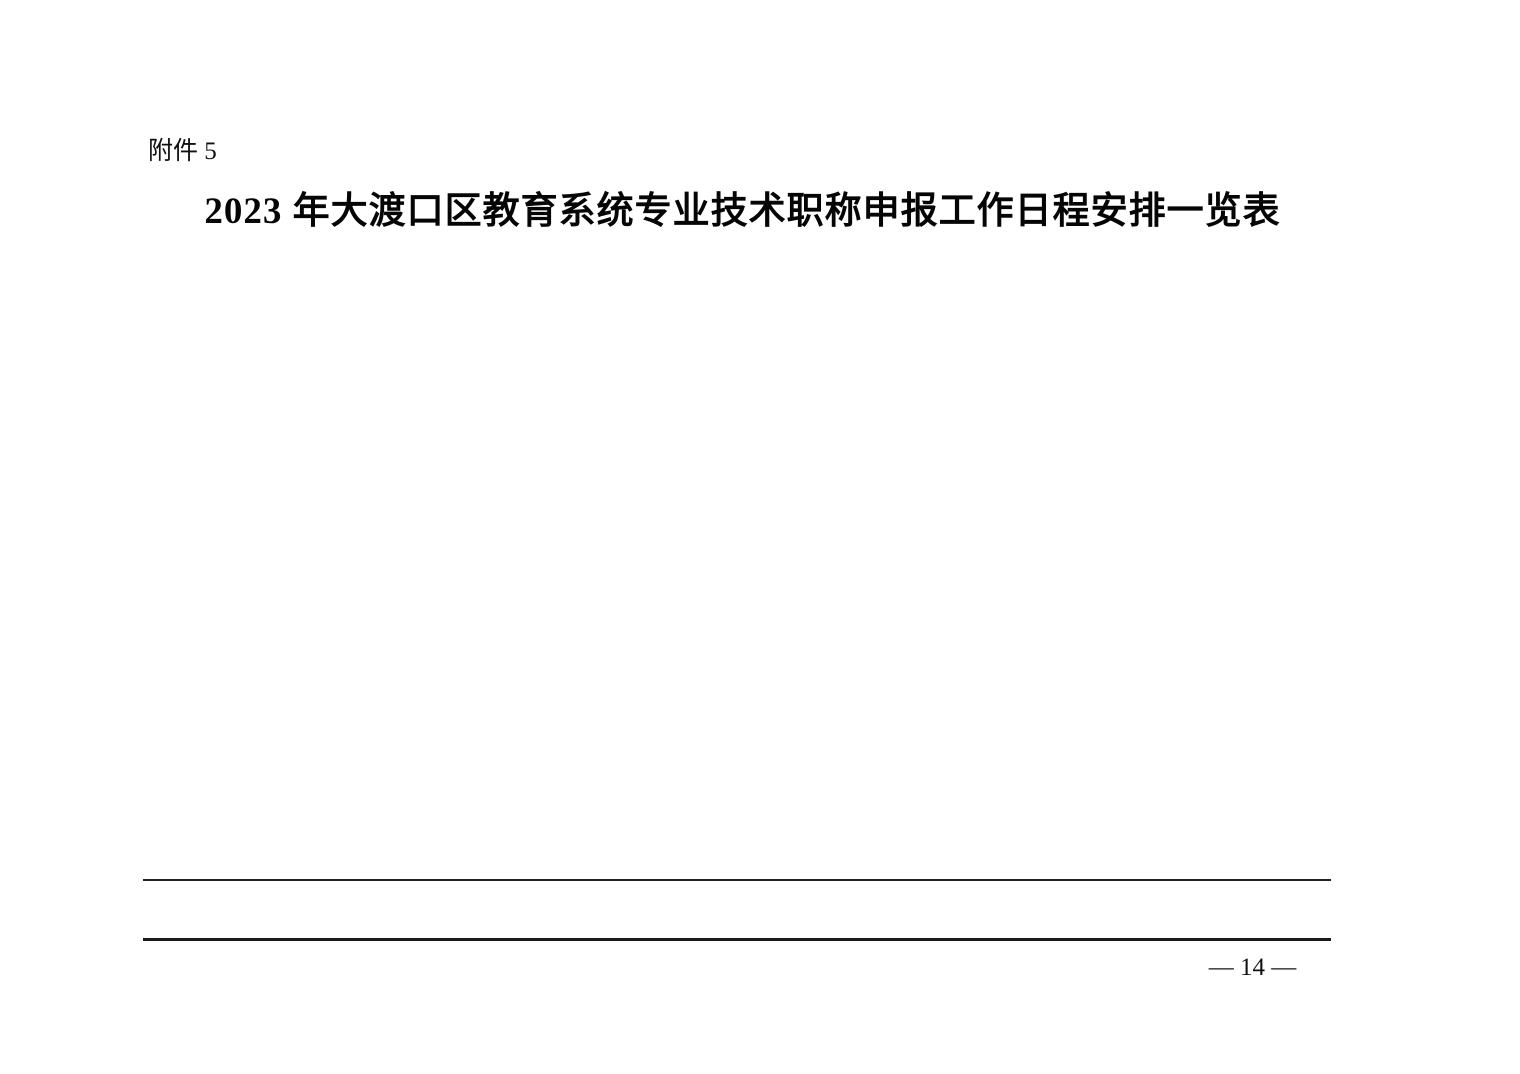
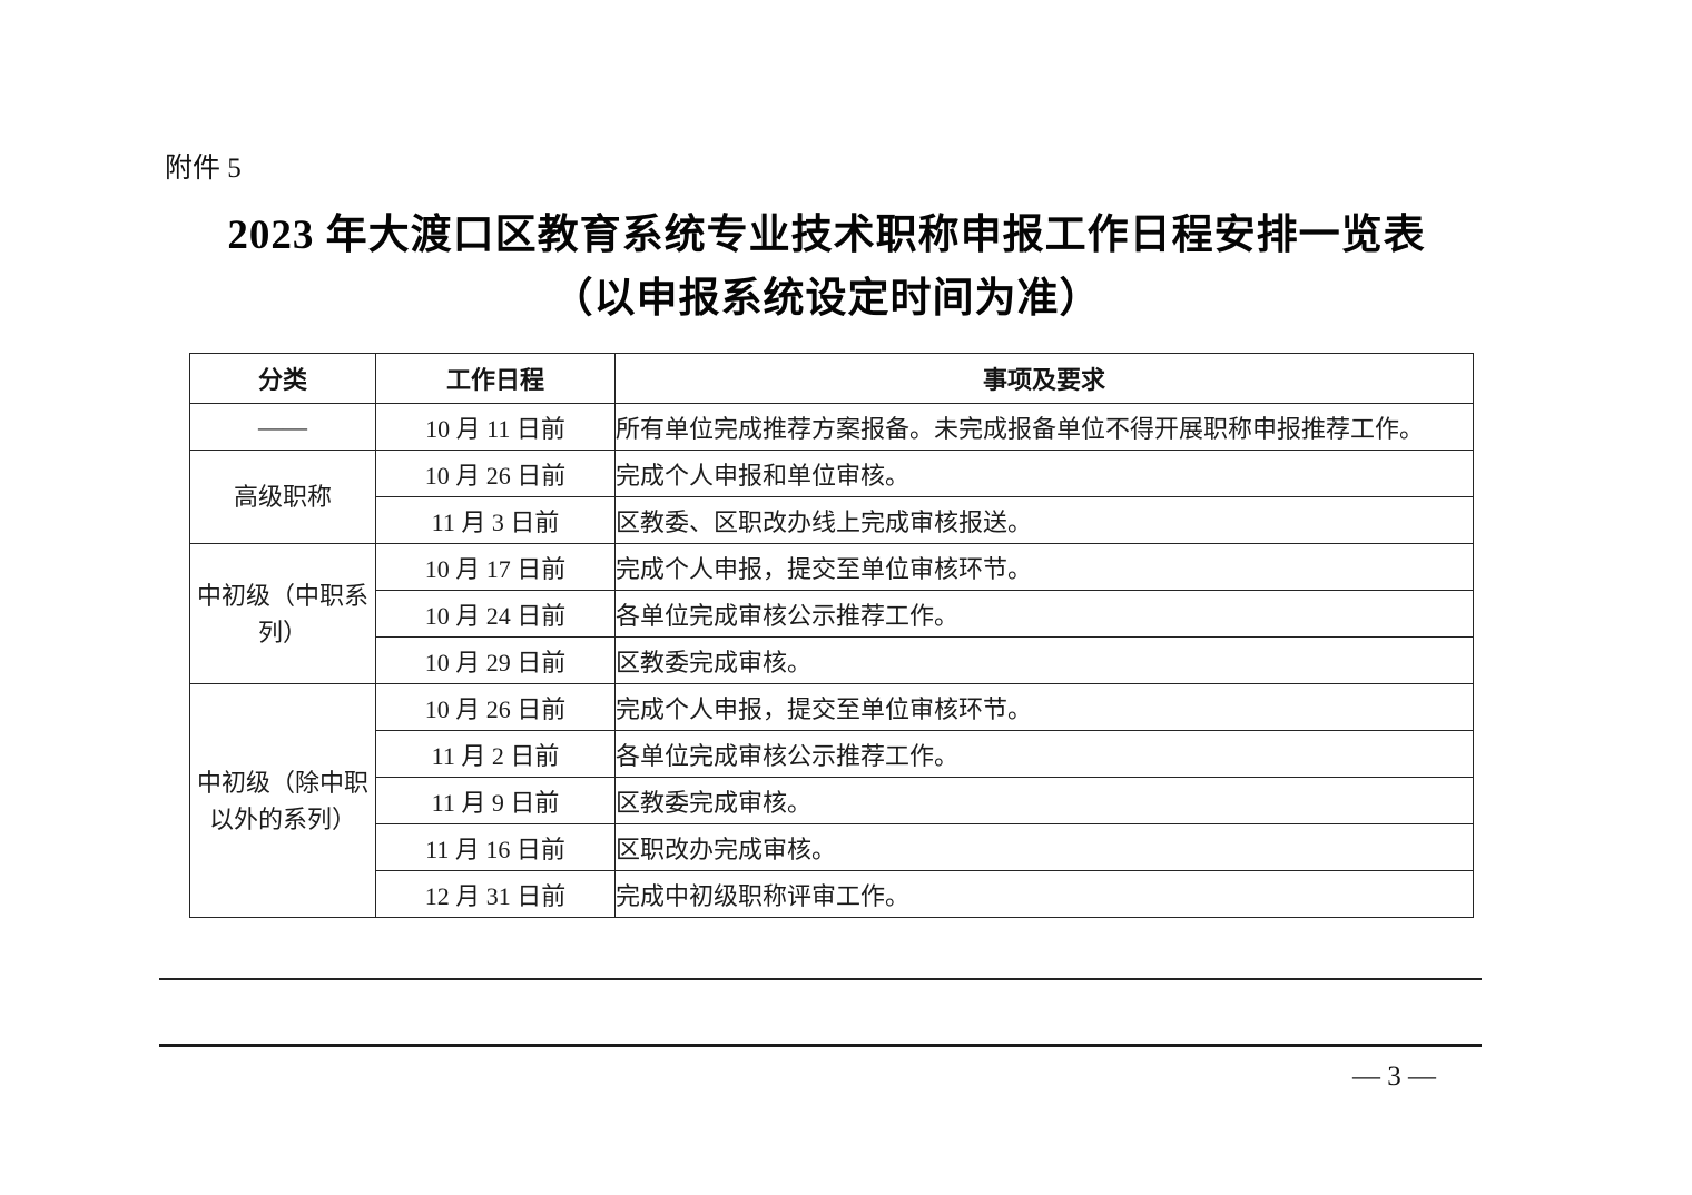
  附件 5
  2023 年大渡口区教育系统专业技术职称申报工作日程安排一览表
+ （以申报系统设定时间为准）
+ 分类	工作日程	事项及要求
+ ——	10 月 11 日前	所有单位完成推荐方案报备。未完成报备单位不得开展职称申报推荐工作。
+ 高级职称	10 月 26 日前	完成个人申报和单位审核。
+ 11 月 3 日前	区教委、区职改办线上完成审核报送。
+ 中初级（中职系列）	10 月 17 日前	完成个人申报，提交至单位审核环节。
+ 10 月 24 日前	各单位完成审核公示推荐工作。
+ 10 月 29 日前	区教委完成审核。
+ 中初级（除中职以外的系列）	10 月 26 日前	完成个人申报，提交至单位审核环节。
+ 11 月 2 日前	各单位完成审核公示推荐工作。
+ 11 月 9 日前	区教委完成审核。
+ 11 月 16 日前	区职改办完成审核。
+ 12 月 31 日前	完成中初级职称评审工作。
- — 14 —
+ — 3 —
